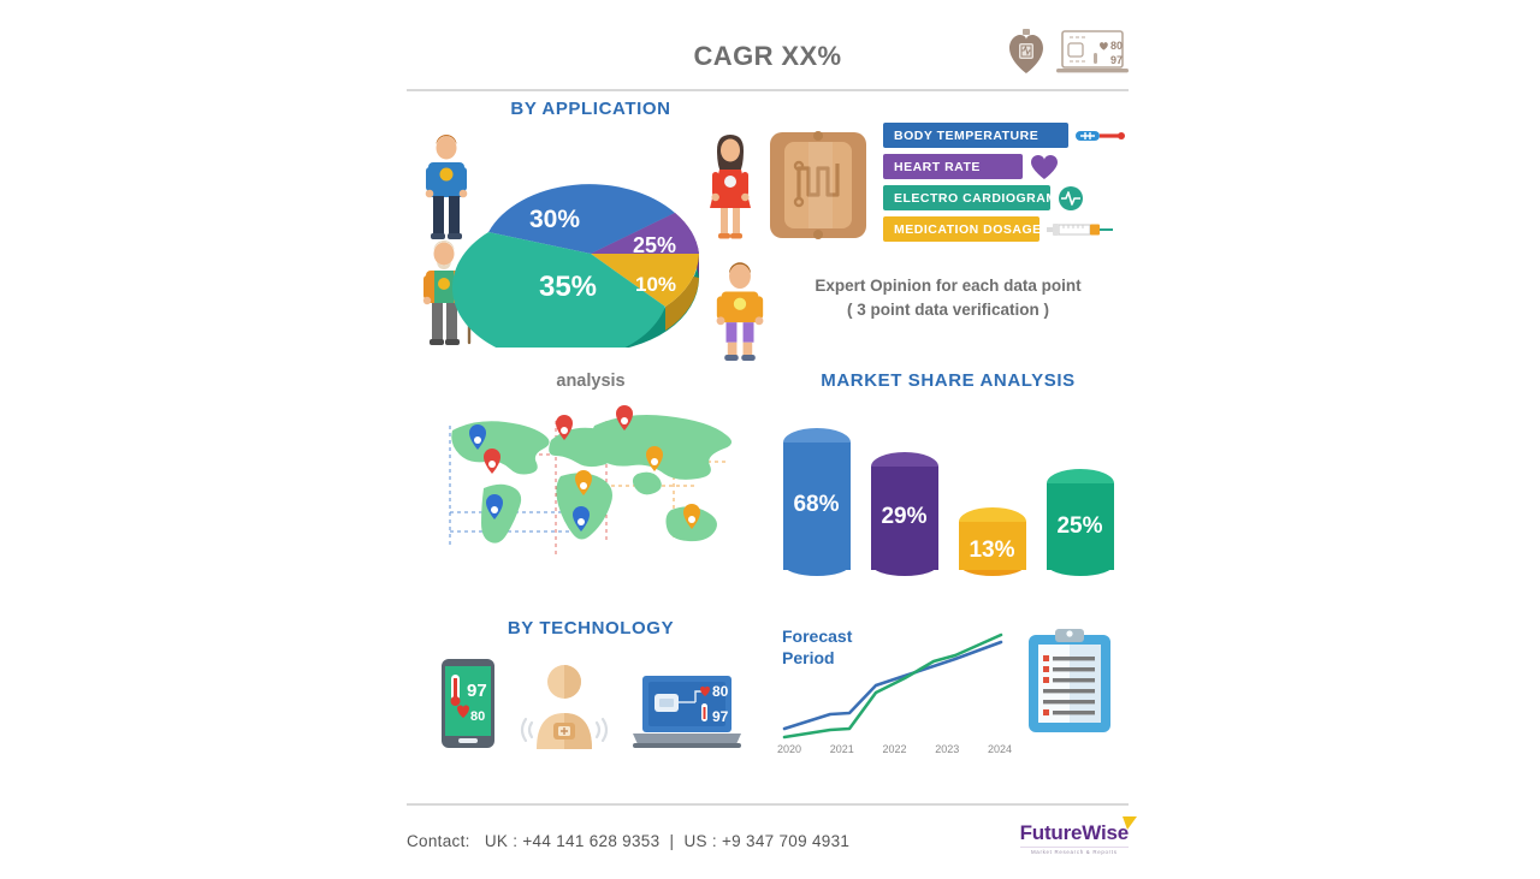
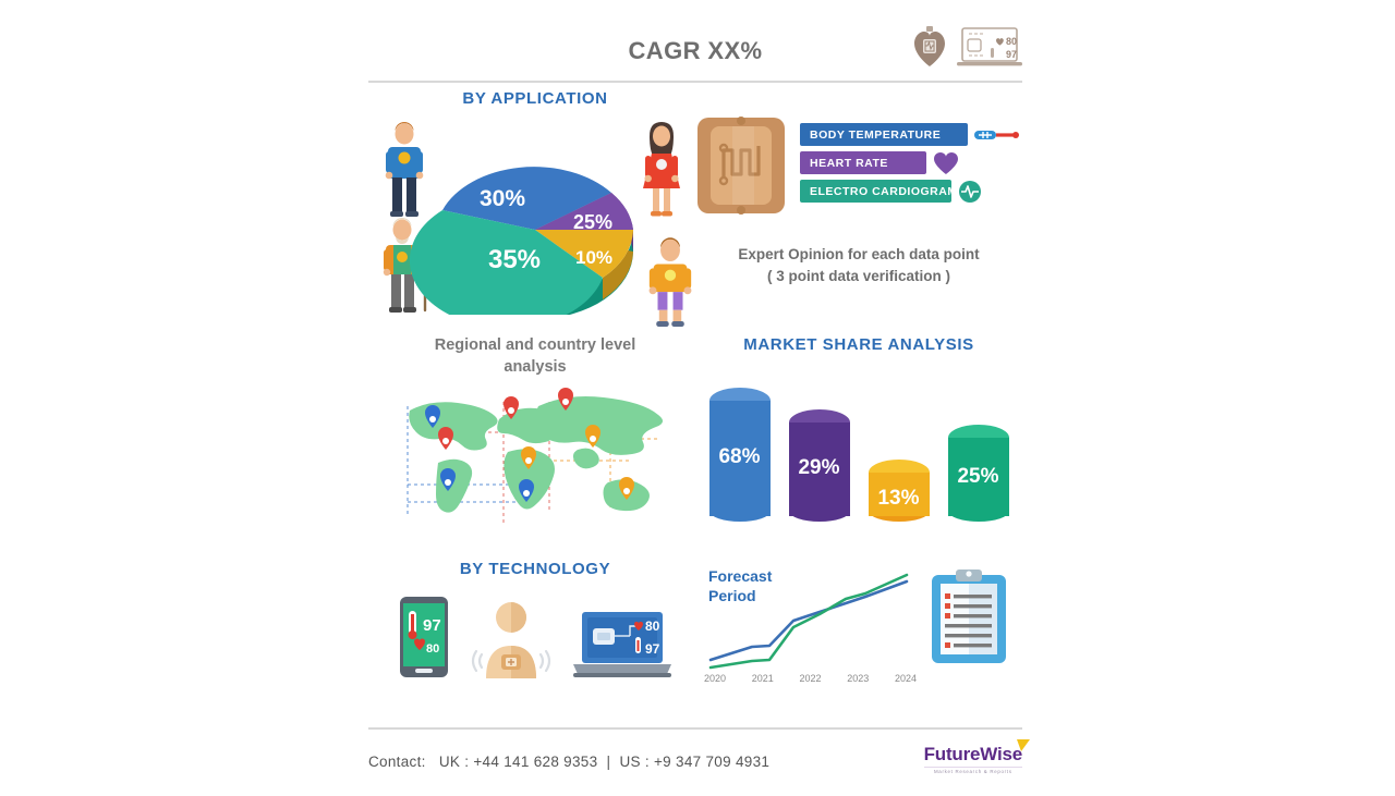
  CAGR XX%
  80
  97
  BY APPLICATION
  30%
  25%
  10%
  35%
  BODY TEMPERATURE
  HEART RATE
  ELECTRO CARDIOGRAM
- MEDICATION DOSAGE
  Expert Opinion for each data point
  ( 3 point data verification )
+ Regional and country level
  analysis
  MARKET SHARE ANALYSIS
  68%
  29%
  13%
  25%
  BY TECHNOLOGY
  97
  80
  80
  97
  Forecast
  Period
  2020
  2021
  2022
  2023
  2024
  Contact: UK : +44 141 628 9353 | US : +9 347 709 4931
  FutureWise
